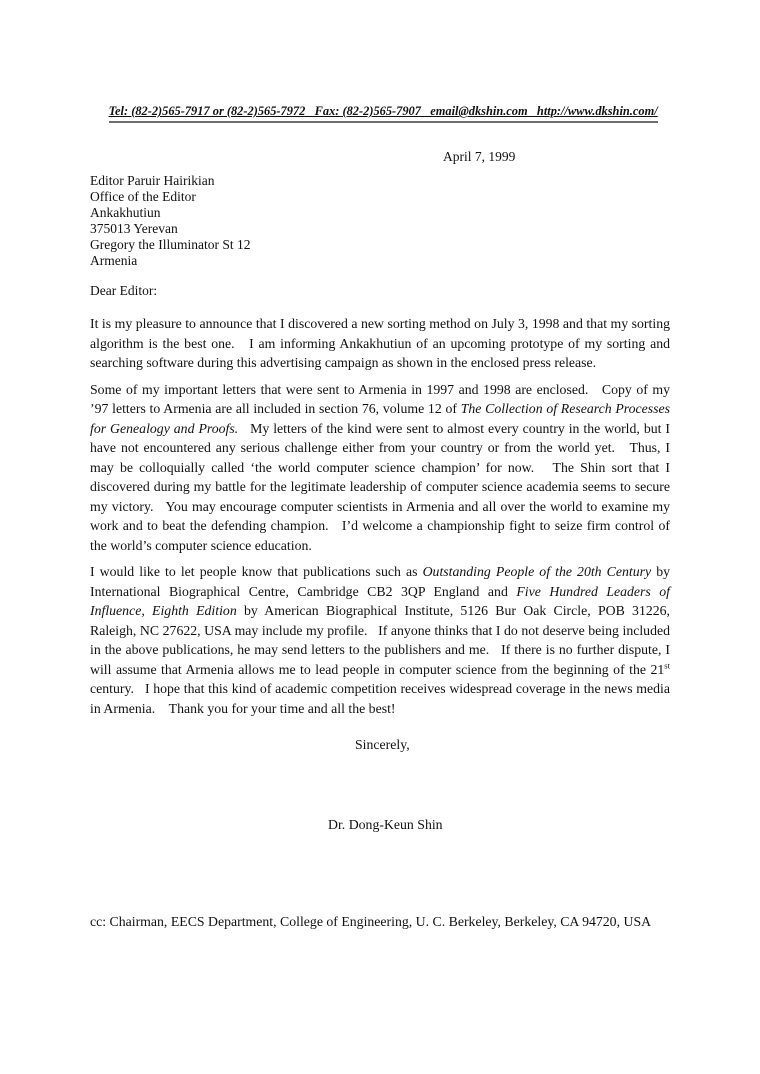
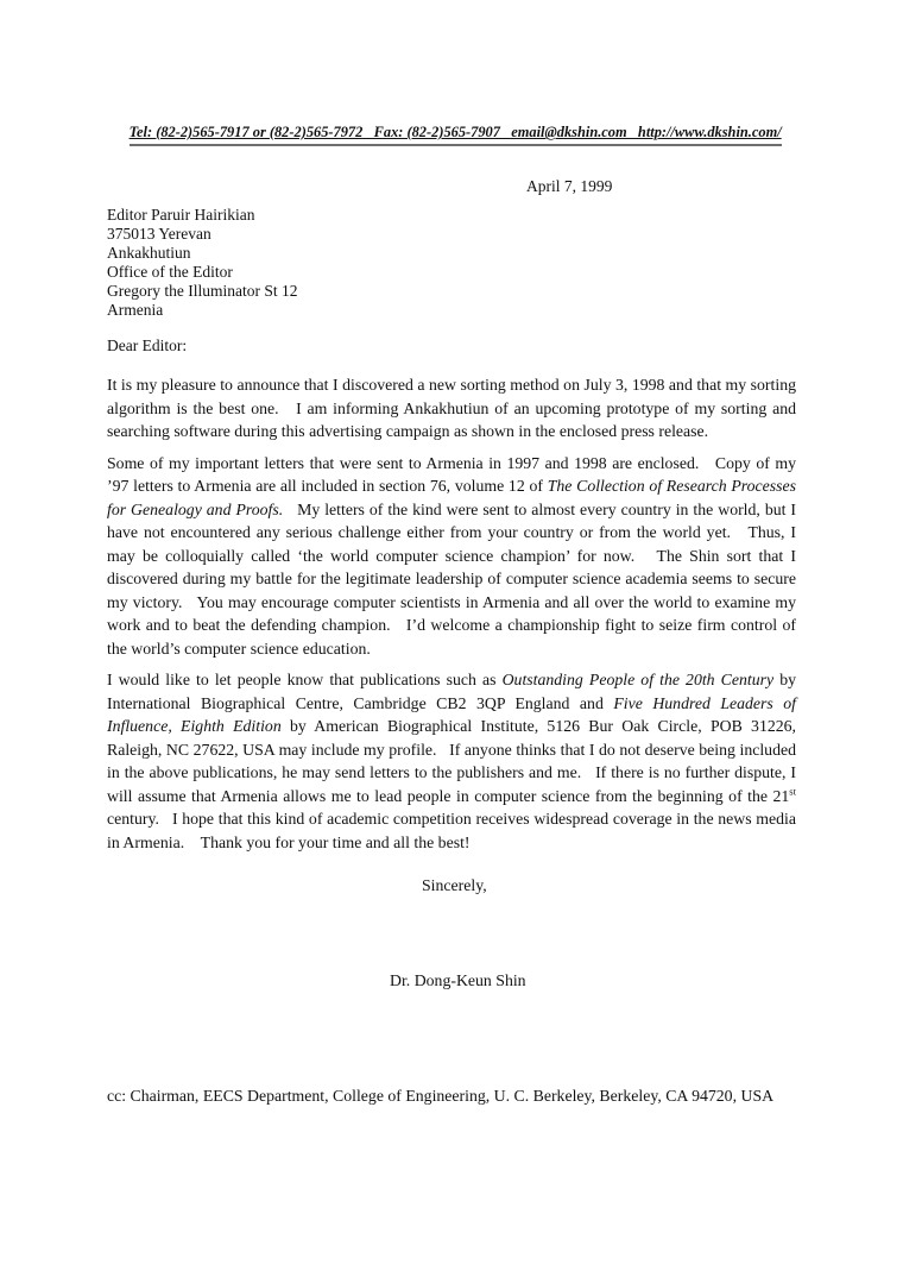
  Tel: (82-2)565-7917 or (82-2)565-7972 Fax: (82-2)565-7907 email@dkshin.com http://www.dkshin.com/
  April 7, 1999
  Editor Paruir Hairikian
- Office of the Editor
+ 375013 Yerevan
  Ankakhutiun
- 375013 Yerevan
+ Office of the Editor
  Gregory the Illuminator St 12
  Armenia
  Dear Editor:
  It is my pleasure to announce that I discovered a new sorting method on July 3, 1998 and that my sorting algorithm is the best one. I am informing Ankakhutiun of an upcoming prototype of my sorting and searching software during this advertising campaign as shown in the enclosed press release.
  Some of my important letters that were sent to Armenia in 1997 and 1998 are enclosed. Copy of my ’97 letters to Armenia are all included in section 76, volume 12 of The Collection of Research Processes for Genealogy and Proofs. My letters of the kind were sent to almost every country in the world, but I have not encountered any serious challenge either from your country or from the world yet. Thus, I may be colloquially called ‘the world computer science champion’ for now. The Shin sort that I discovered during my battle for the legitimate leadership of computer science academia seems to secure my victory. You may encourage computer scientists in Armenia and all over the world to examine my work and to beat the defending champion. I’d welcome a championship fight to seize firm control of the world’s computer science education.
  I would like to let people know that publications such as Outstanding People of the 20th Century by International Biographical Centre, Cambridge CB2 3QP England and Five Hundred Leaders of Influence, Eighth Edition by American Biographical Institute, 5126 Bur Oak Circle, POB 31226, Raleigh, NC 27622, USA may include my profile. If anyone thinks that I do not deserve being included in the above publications, he may send letters to the publishers and me. If there is no further dispute, I will assume that Armenia allows me to lead people in computer science from the beginning of the 21st century. I hope that this kind of academic competition receives widespread coverage in the news media in Armenia. Thank you for your time and all the best!
  Sincerely,
  Dr. Dong-Keun Shin
  cc: Chairman, EECS Department, College of Engineering, U. C. Berkeley, Berkeley, CA 94720, USA
